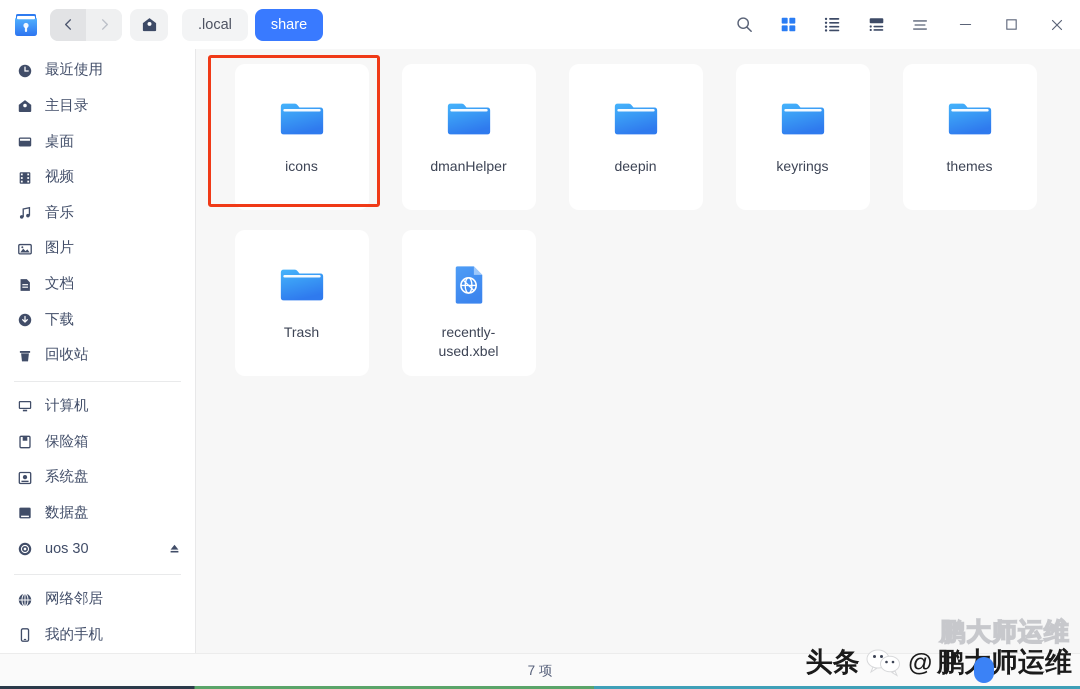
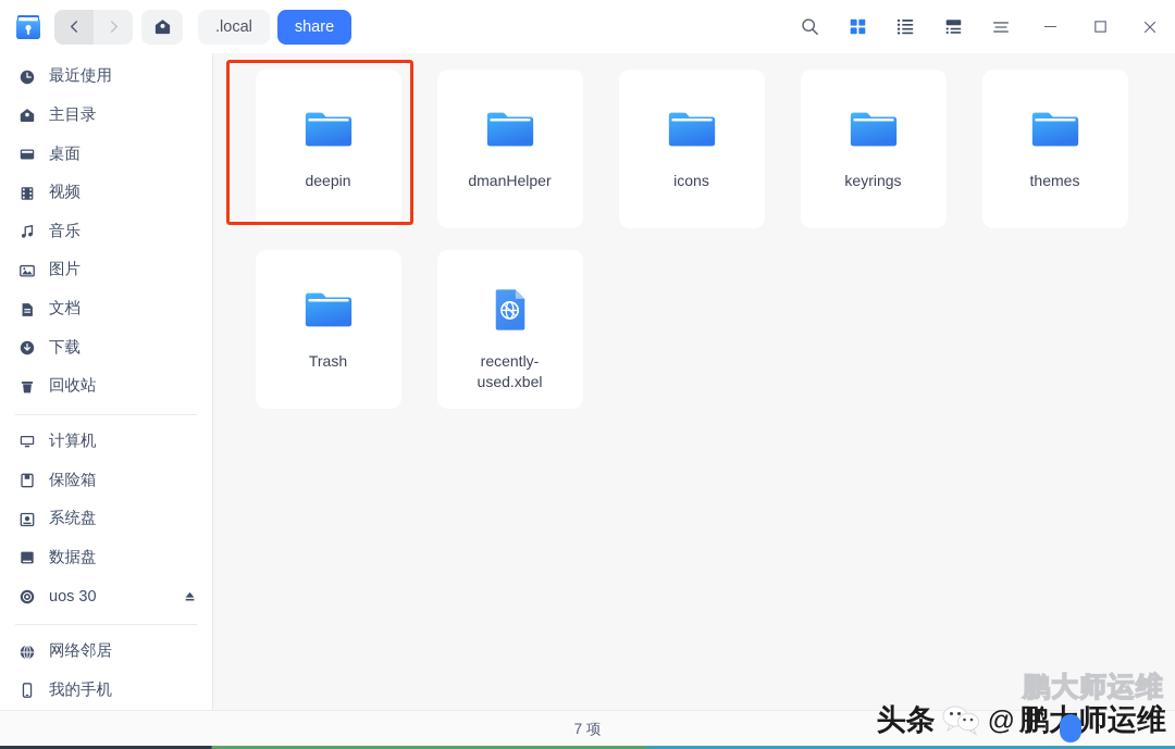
  .local
  share
  最近使用
  主目录
  桌面
  视频
  音乐
  图片
  文档
  下载
  回收站
  计算机
  保险箱
  系统盘
  数据盘
  uos 30
  网络邻居
  我的手机
- icons
+ deepin
  dmanHelper
- deepin
+ icons
  keyrings
  themes
  Trash
  recently-used.xbel
  7 项
  鹏大师运维
  头条
  @
  鹏师运维
